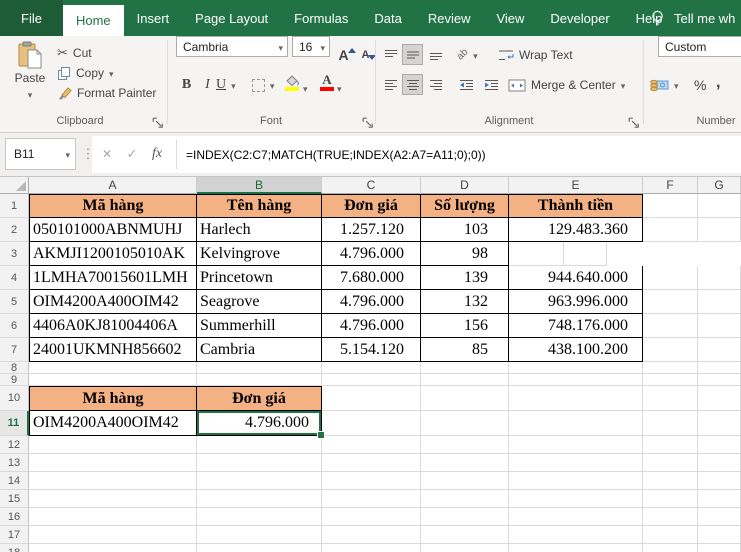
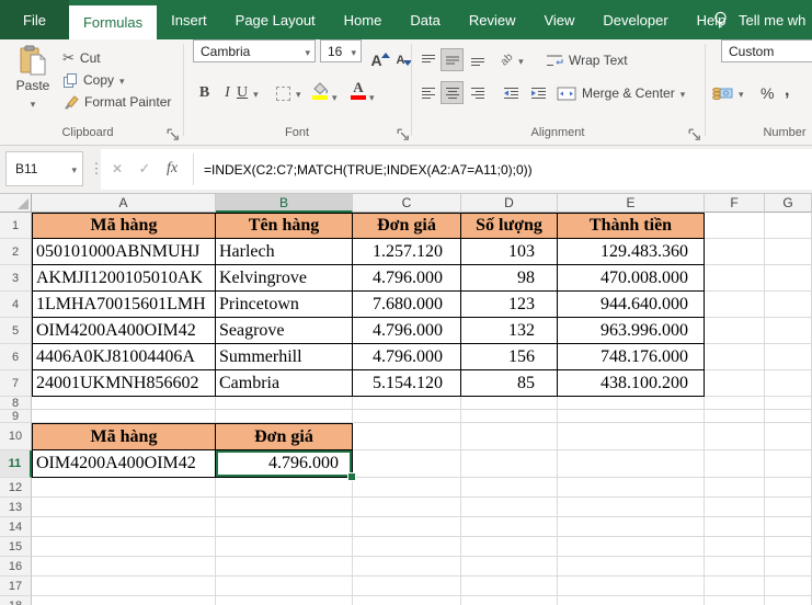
  File
- Home
+ Formulas
  Insert
  Page Layout
- Formulas
+ Home
  Data
  Review
  View
  Developer
  Hep
  Tell me wh
  Paste
  Cut
  Copy
  Format Painter
  Clipboard
  Cambria
  16
  A
  A
  B
  I
  U
  A
  Font
  Wrap Text
  Merge & Center
  Alignment
  Custom
  %
  ,
  Number
  B11
  fx
  =INDEX(C2:C7;MATCH(TRUE;INDEX(A2:A7=A11;0);0))
  A
  B
  C
  D
  E
  F
  G
  1
  Mã hàng
  Tên hàng
  Đơn giá
  Số lượng
  Thành tiền
  2
  050101000ABNMUHJ
  Harlech
  1.257.120
  103
  129.483.360
  3
  AKMJI1200105010AK
  Kelvingrove
  4.796.000
  98
+ 470.008.000
  4
  1LMHA70015601LMH
  Princetown
  7.680.000
- 139
+ 123
  944.640.000
  5
  OIM4200A400OIM42
  Seagrove
  4.796.000
  132
  963.996.000
  6
  4406A0KJ81004406A
  Summerhill
  4.796.000
  156
  748.176.000
  7
  24001UKMNH856602
  Cambria
  5.154.120
  85
  438.100.200
  8
  9
  10
  Mã hàng
  Đơn giá
  11
  OIM4200A400OIM42
  4.796.000
  12
  13
  14
  15
  16
  17
